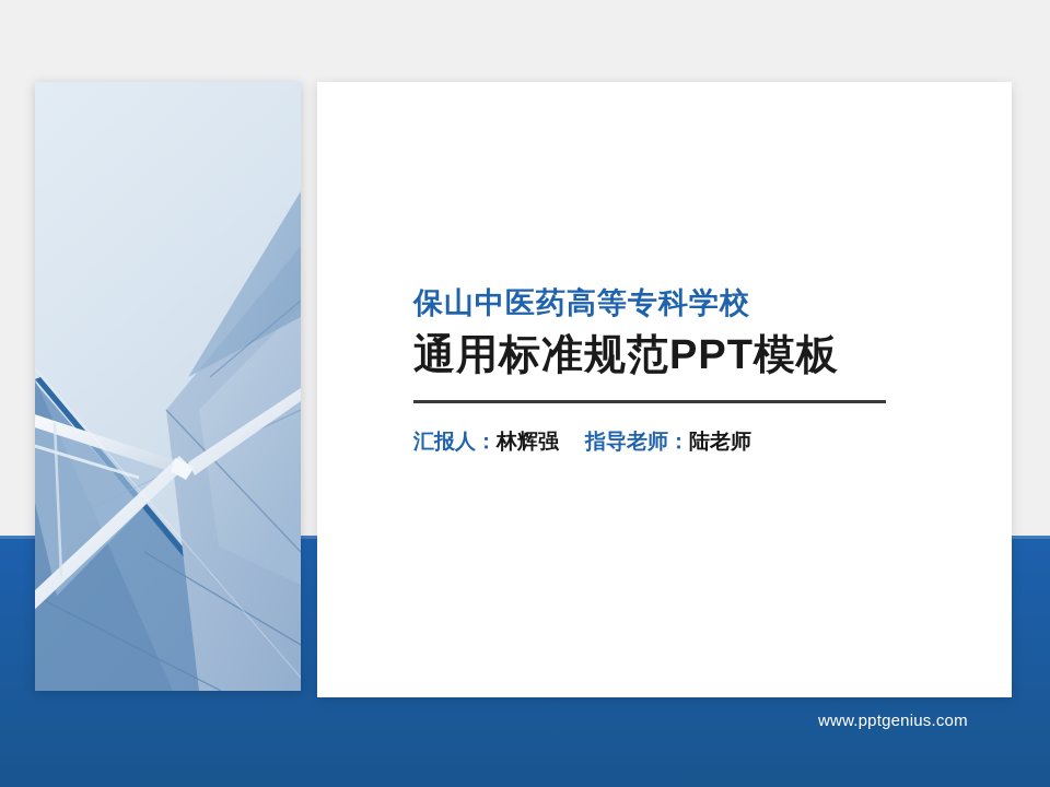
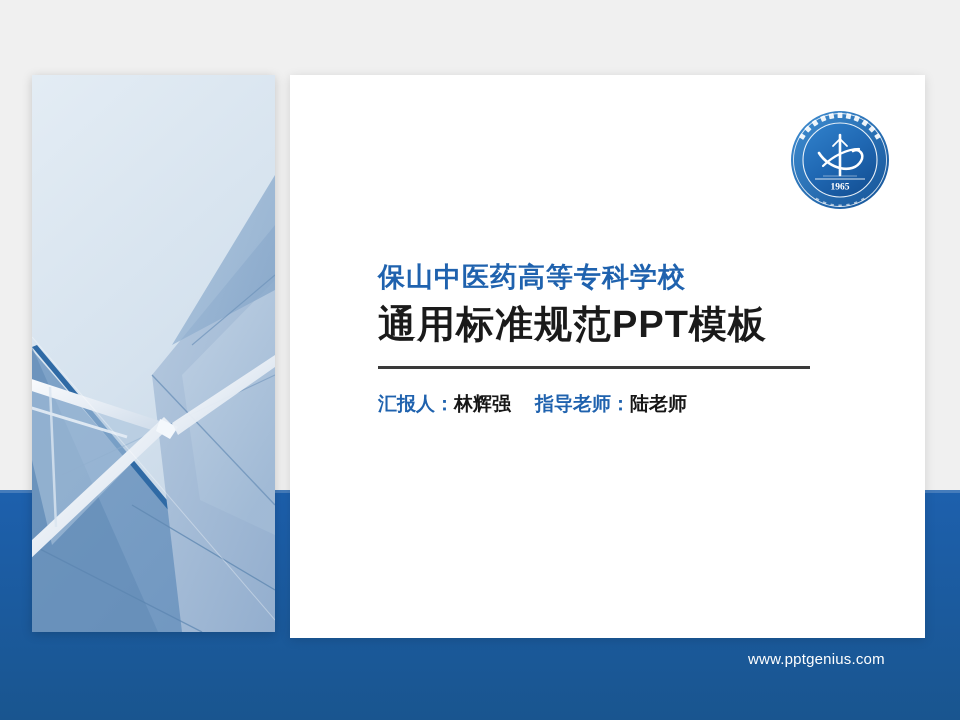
+ 1965
  保山中医药高等专科学校
  通用标准规范PPT模板
  汇报人：林辉强 指导老师：陆老师
  www.pptgenius.com
